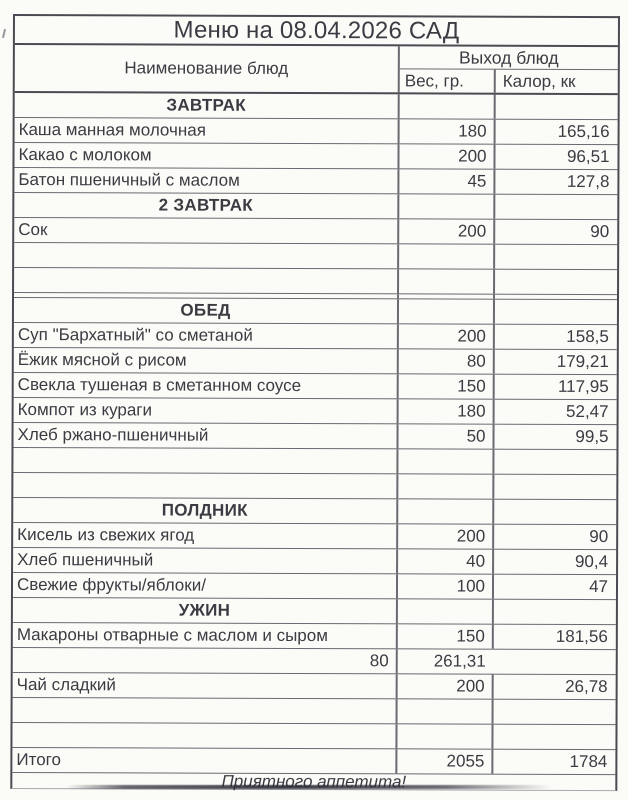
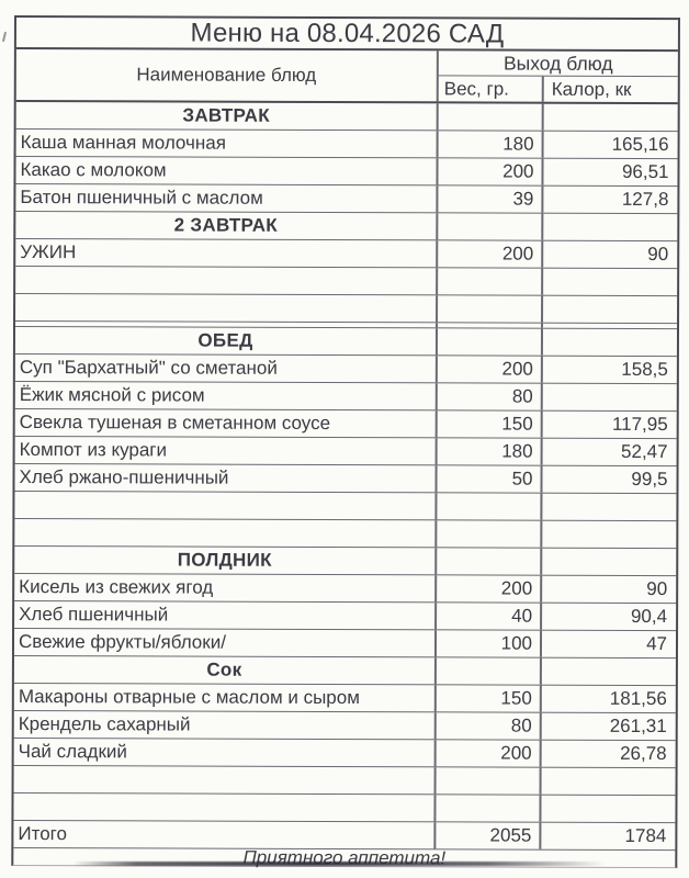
  Меню на 08.04.2026 САД
  Наименование блюд
  Выход блюд
  Вес, гр.
  Калор, кк
  ЗАВТРАК
  Каша манная молочная
  180
  165,16
  Какао с молоком
  200
  96,51
  Батон пшеничный с маслом
- 45
+ 39
  127,8
  2 ЗАВТРАК
- Сок
+ УЖИН
  200
  90
  ОБЕД
  Суп "Бархатный" со сметаной
  200
  158,5
  Ёжик мясной с рисом
  80
- 179,21
  Свекла тушеная в сметанном соусе
  150
  117,95
  Компот из кураги
  180
  52,47
  Хлеб ржано-пшеничный
  50
  99,5
  ПОЛДНИК
  Кисель из свежих ягод
  200
  90
  Хлеб пшеничный
  40
  90,4
  Свежие фрукты/яблоки/
  100
  47
- УЖИН
+ Сок
  Макароны отварные с маслом и сыром
  150
  181,56
+ Крендель сахарный
  80
  261,31
  Чай сладкий
  200
  26,78
  Итого
  2055
  1784
  Приятного аппетита!
